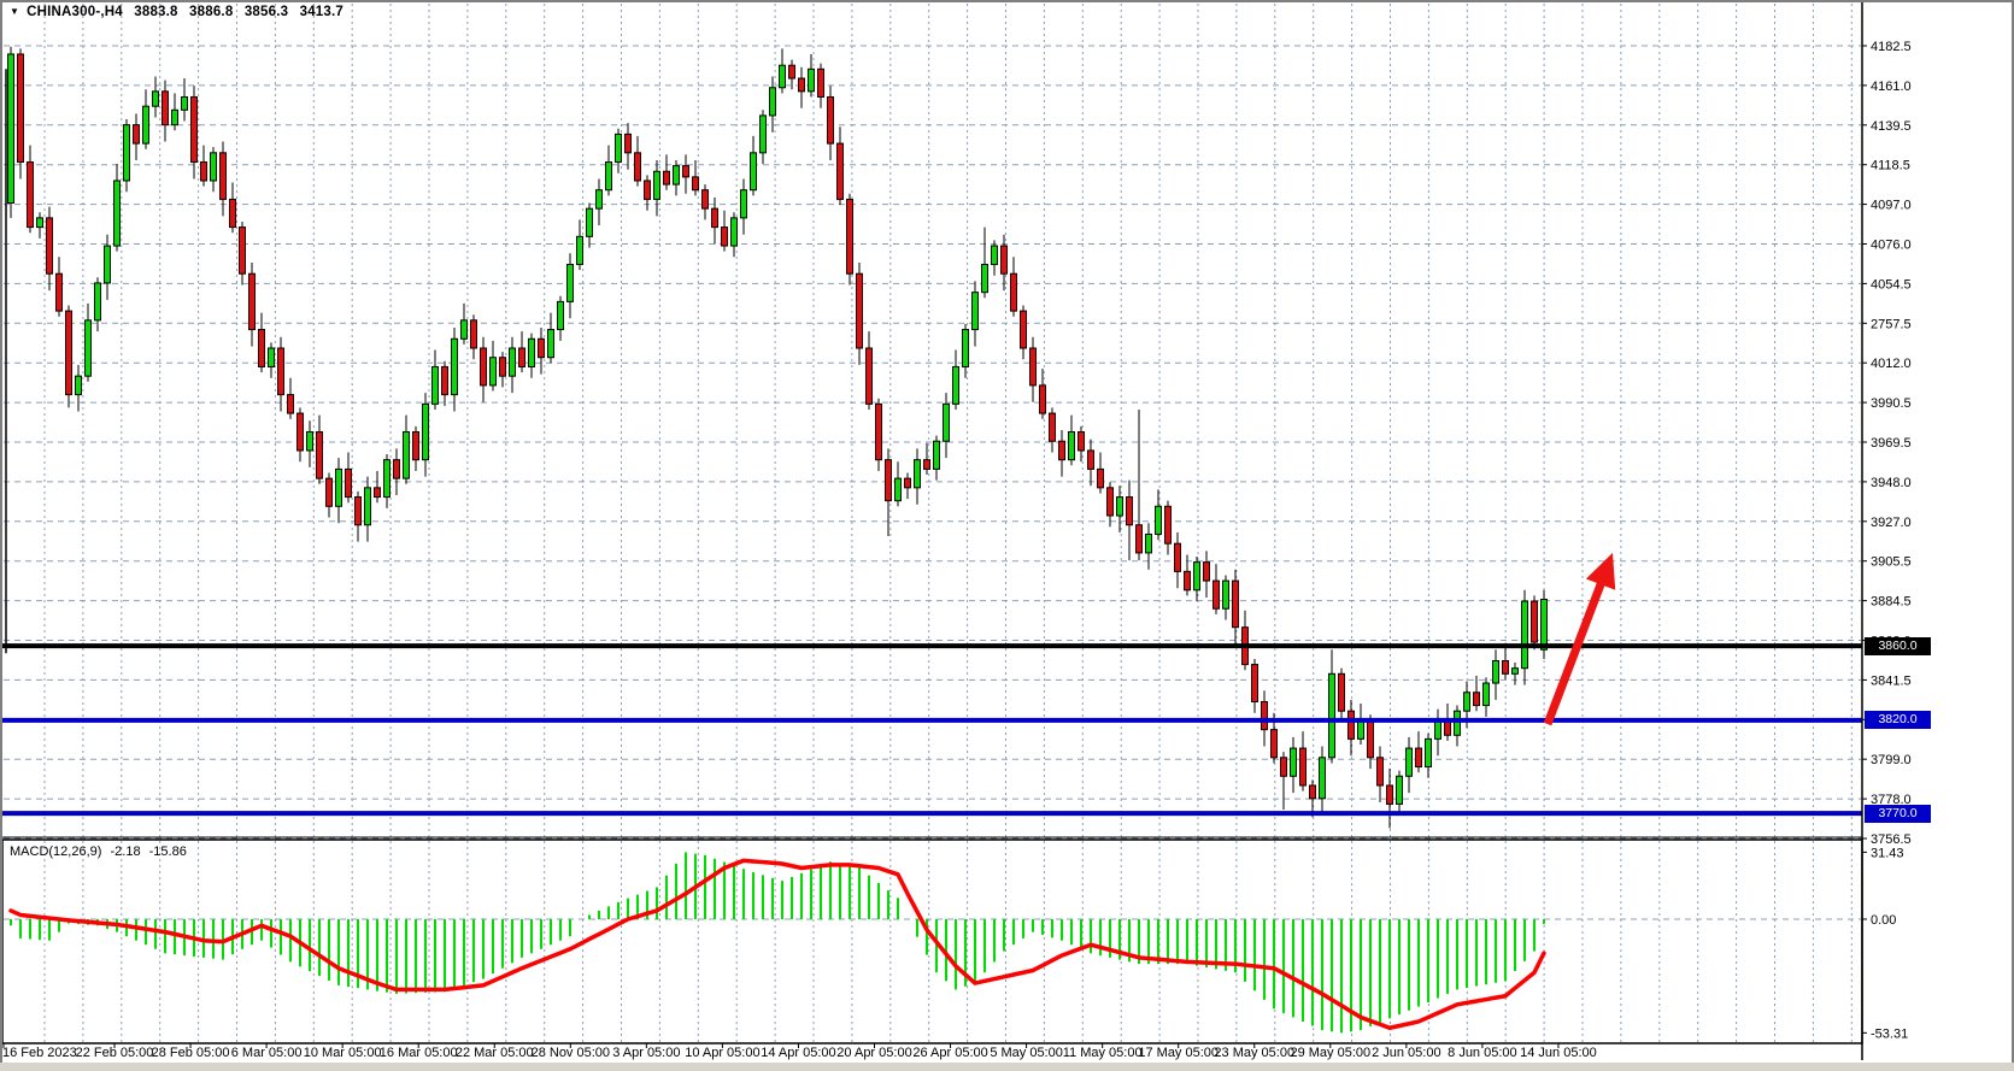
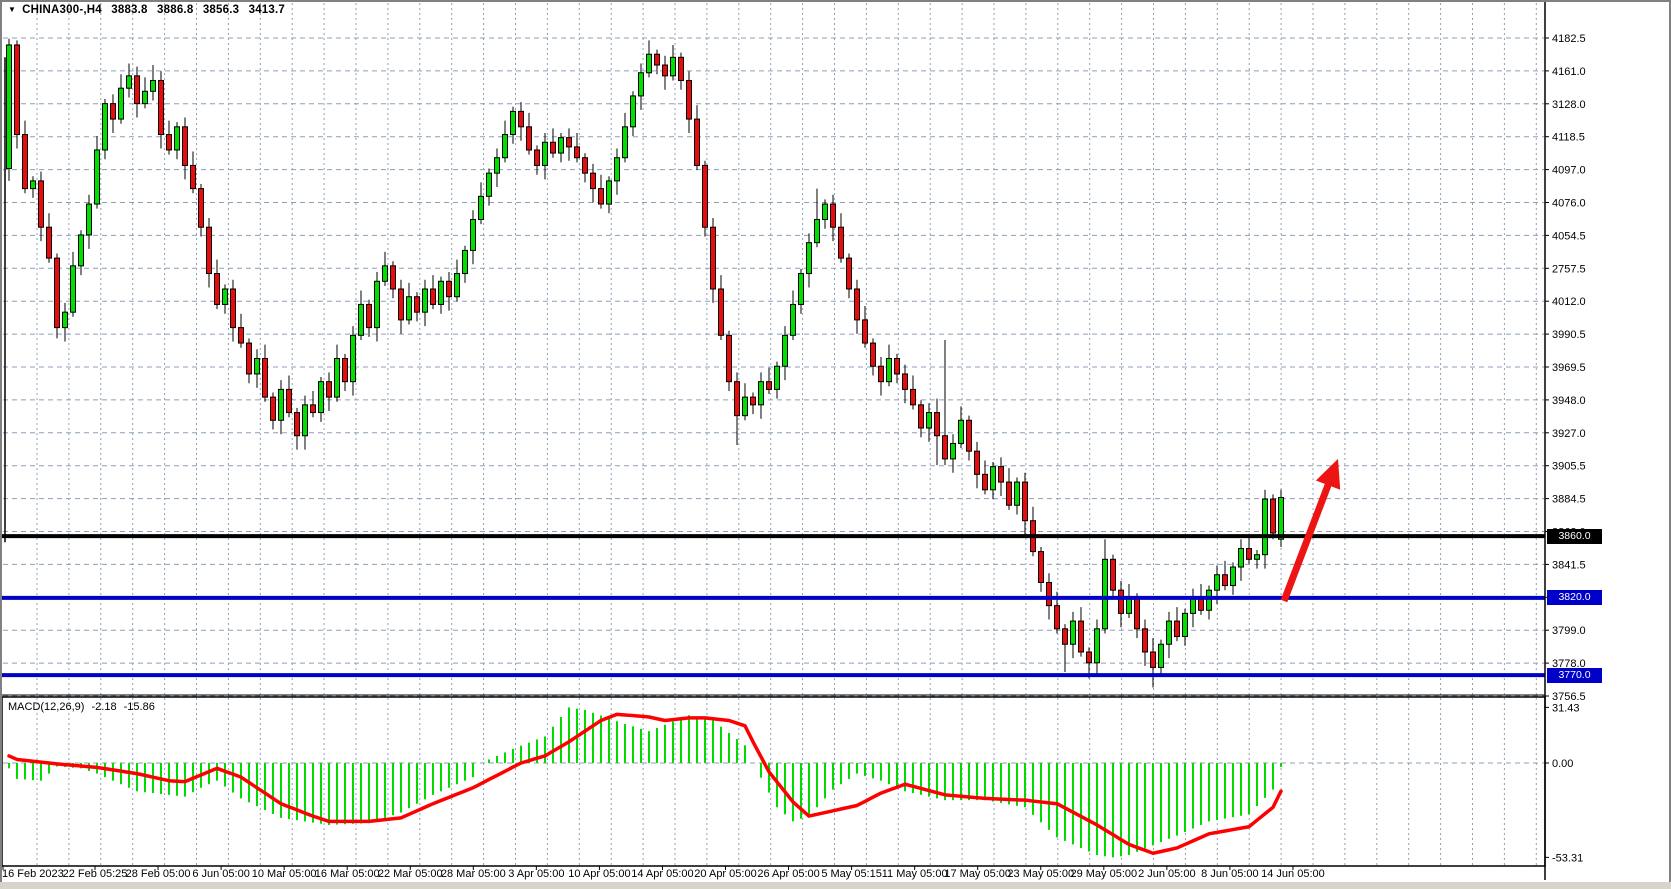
  4182.5
  4161.0
- 4139.5
+ 3128.0
  4118.5
  4097.0
  4076.0
  4054.5
  2757.5
  4012.0
  3990.5
  3969.5
  3948.0
  3927.0
  3905.5
  3884.5
  3841.5
  3799.0
  3778.0
  3756.5
  31.43
  0.00
  -53.31
  16 Feb 2023
- 22 Feb 05:00
+ 22 Feb 05:25
  28 Feb 05:00
- 6 Mar 05:00
+ 6 Jun 05:00
  10 Mar 05:00
  16 Mar 05:00
  22 Mar 05:00
- 28 Nov 05:00
+ 28 Mar 05:00
  3 Apr 05:00
  10 Apr 05:00
  14 Apr 05:00
  20 Apr 05:00
  26 Apr 05:00
- 5 May 05:00
+ 5 May 05:15
  11 May 05:00
  17 May 05:00
  23 May 05:00
  29 May 05:00
  2 Jun 05:00
  8 Jun 05:00
  14 Jun 05:00
  ▼ CHINA300-,H4 3883.8 3886.8 3856.3 3413.7
  MACD(12,26,9) -2.18 -15.86
  3860.0
  3820.0
  3770.0
